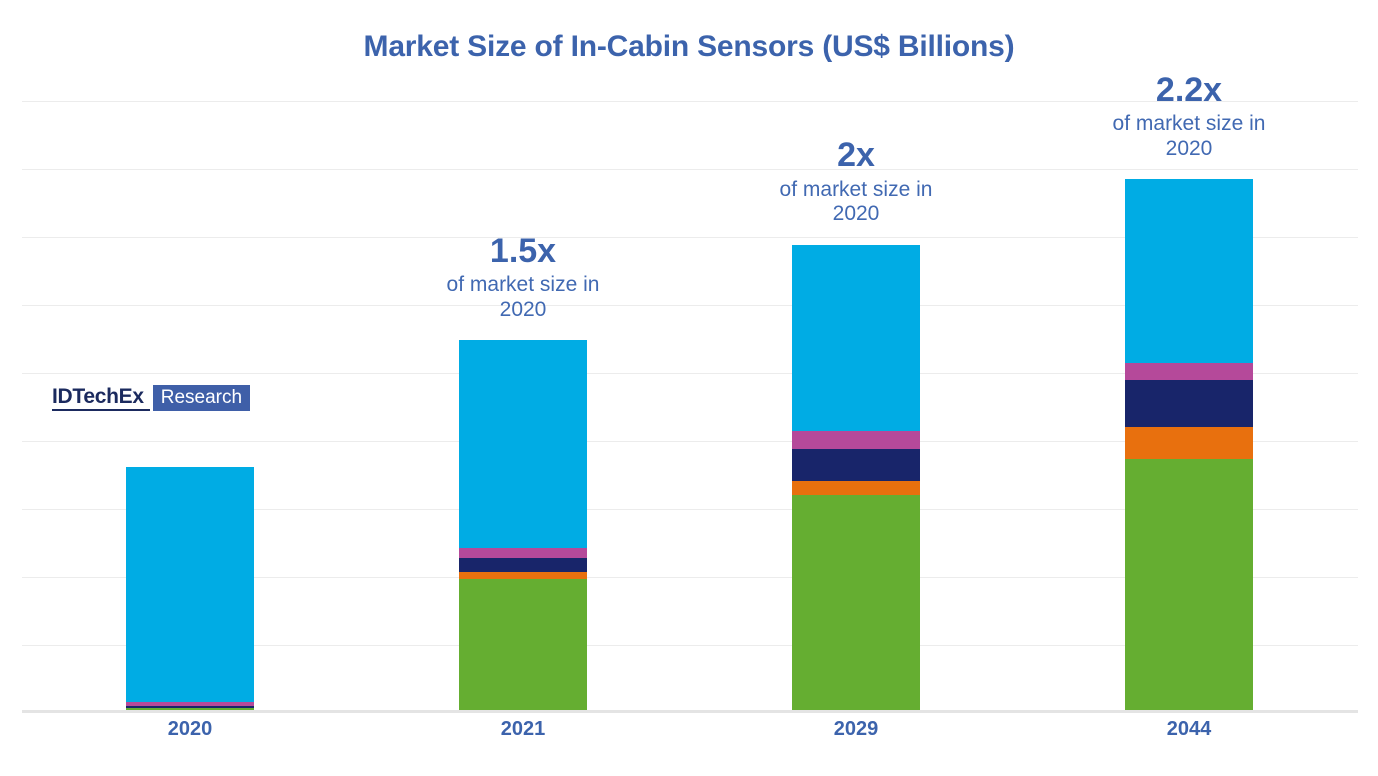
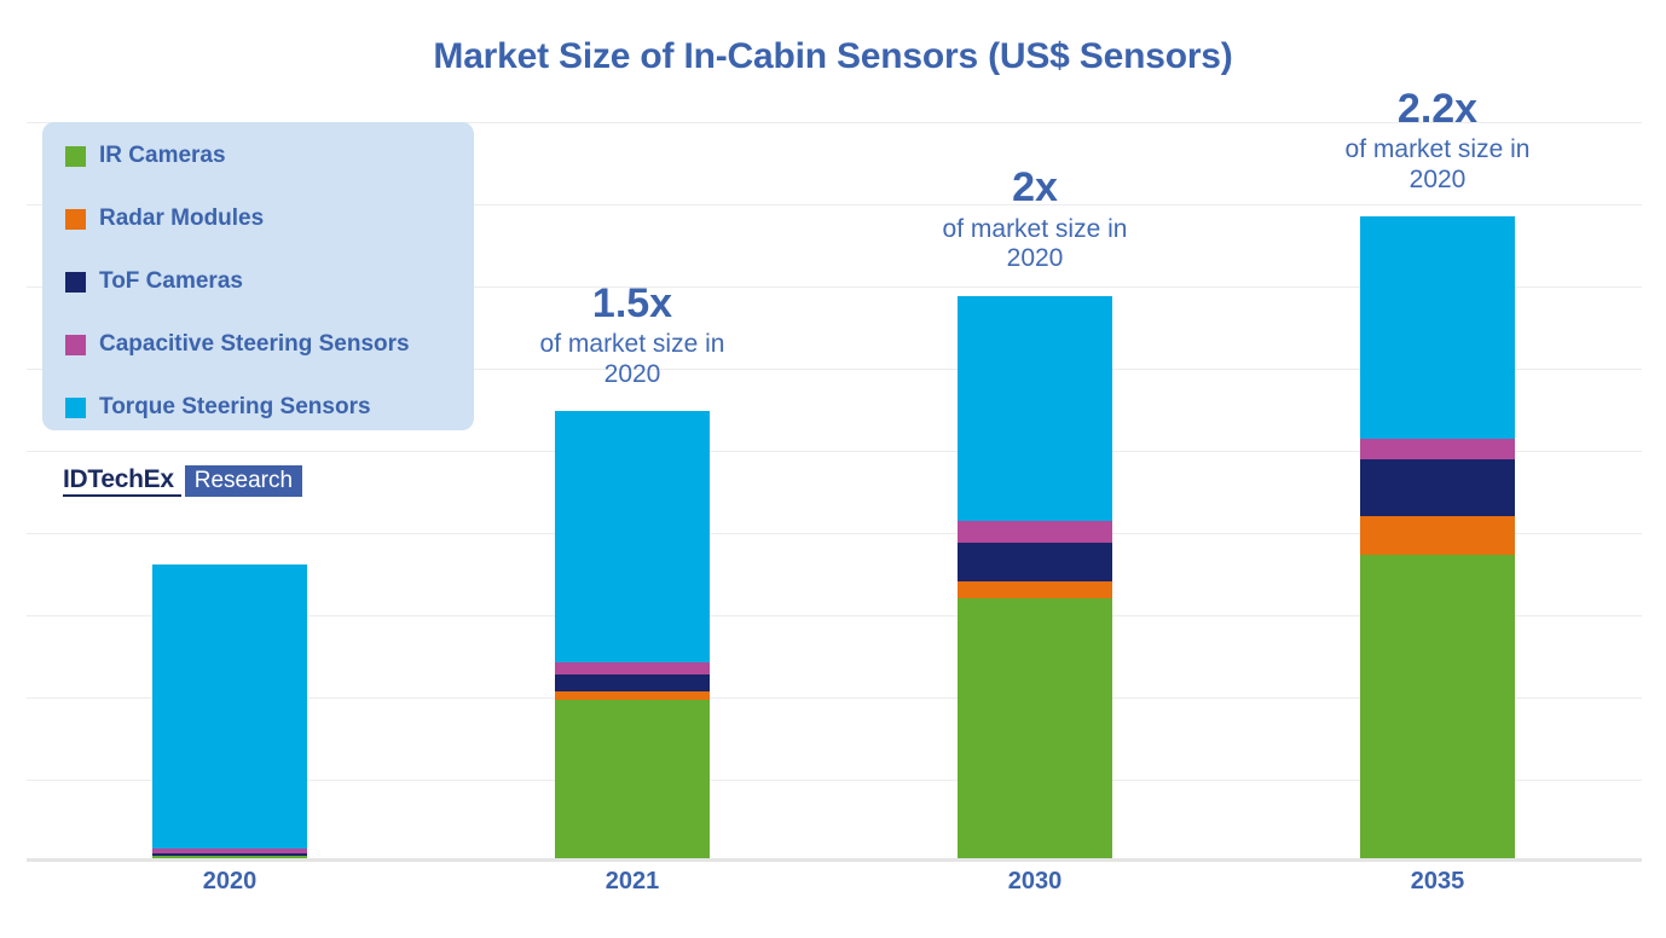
- Market Size of In-Cabin Sensors (US$ Billions)
+ Market Size of In-Cabin Sensors (US$ Sensors)
  2020
  2021
- 2029
+ 2030
- 2044
+ 2035
  1.5x
  of market size in
  2020
  2x
  of market size in
  2020
  2.2x
  of market size in
  2020
+ IR Cameras
+ Radar Modules
+ ToF Cameras
+ Capacitive Steering Sensors
+ Torque Steering Sensors
  IDTechEx
  Research
